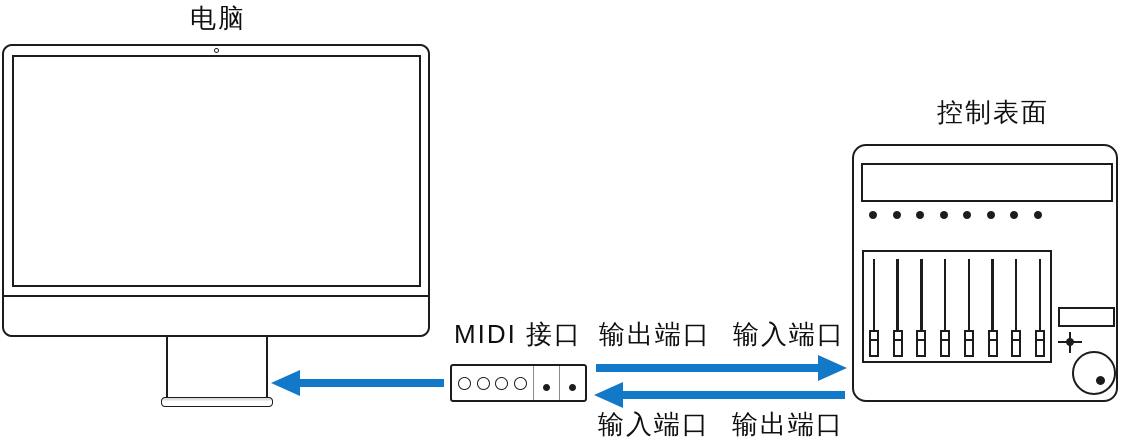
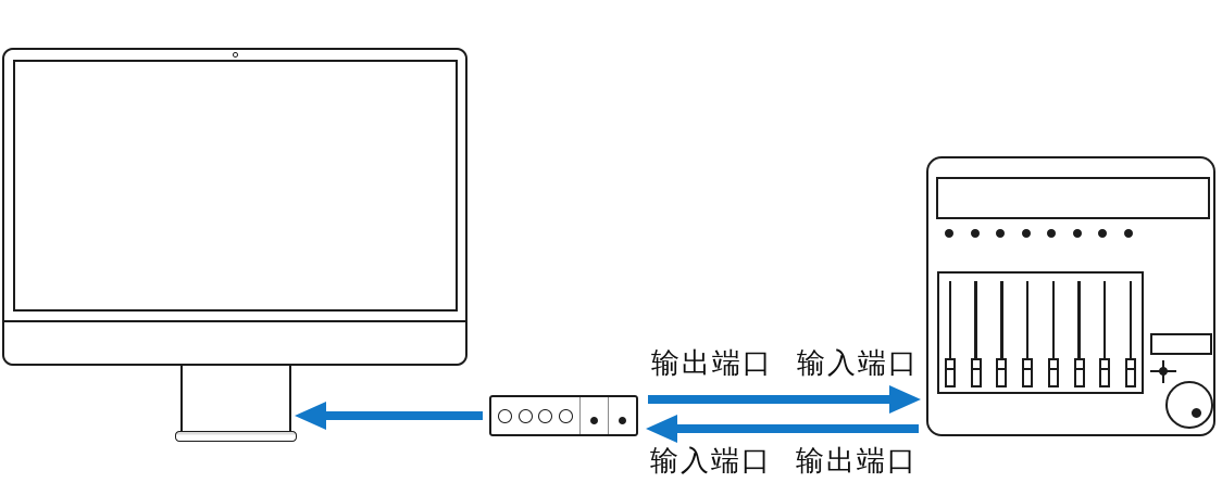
- 电脑
- 控制表面
- MIDI 接口
  输出端口
  输入端口
  输入端口
  输出端口
